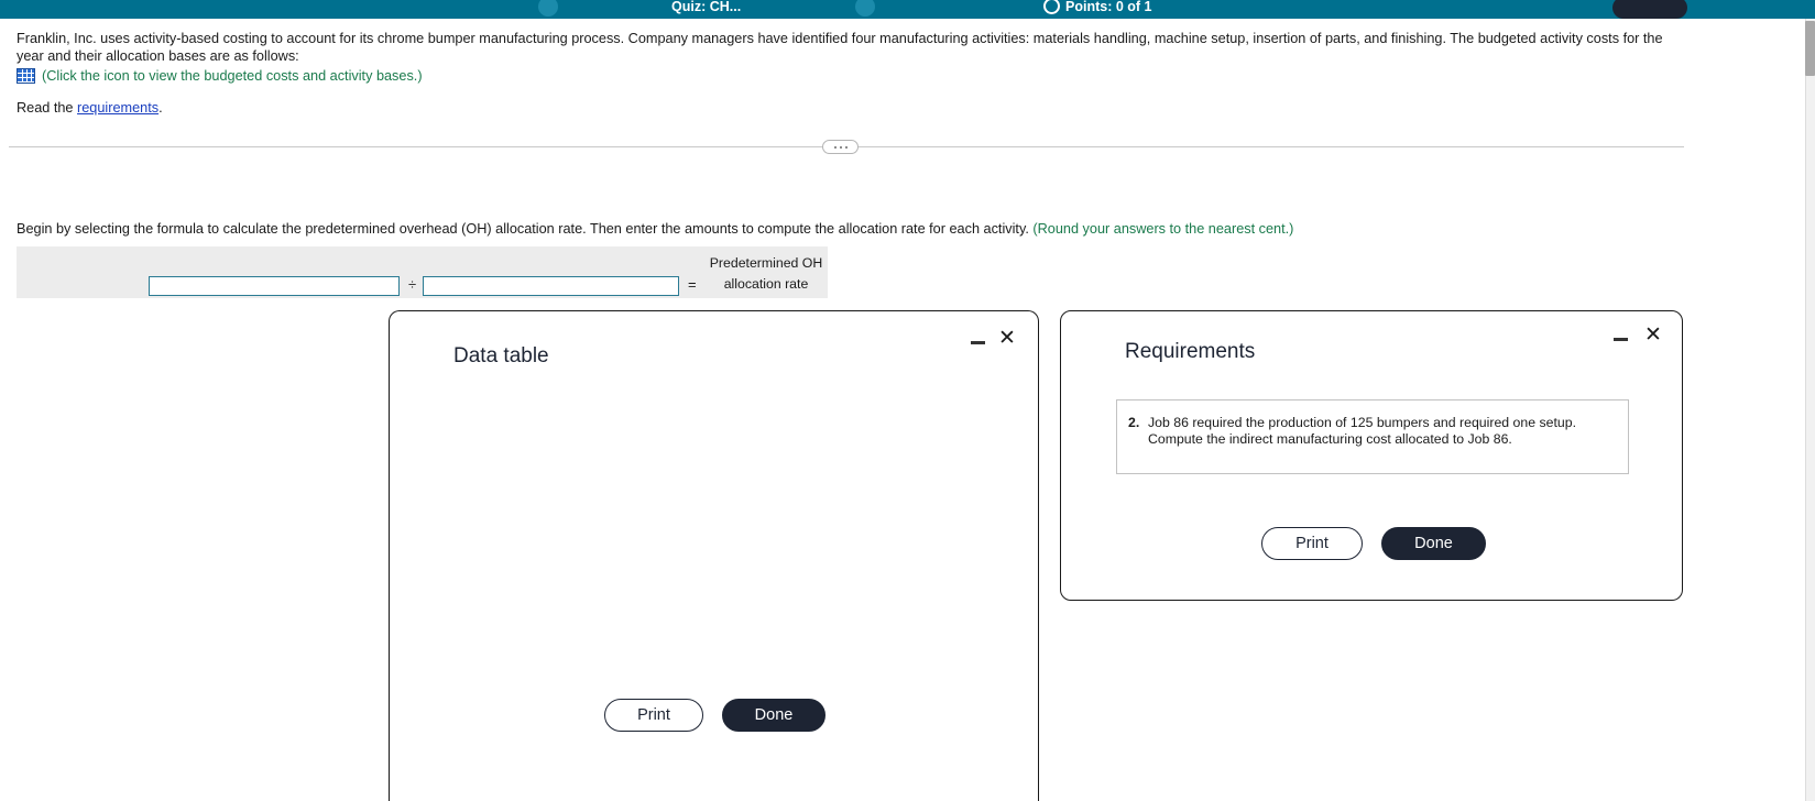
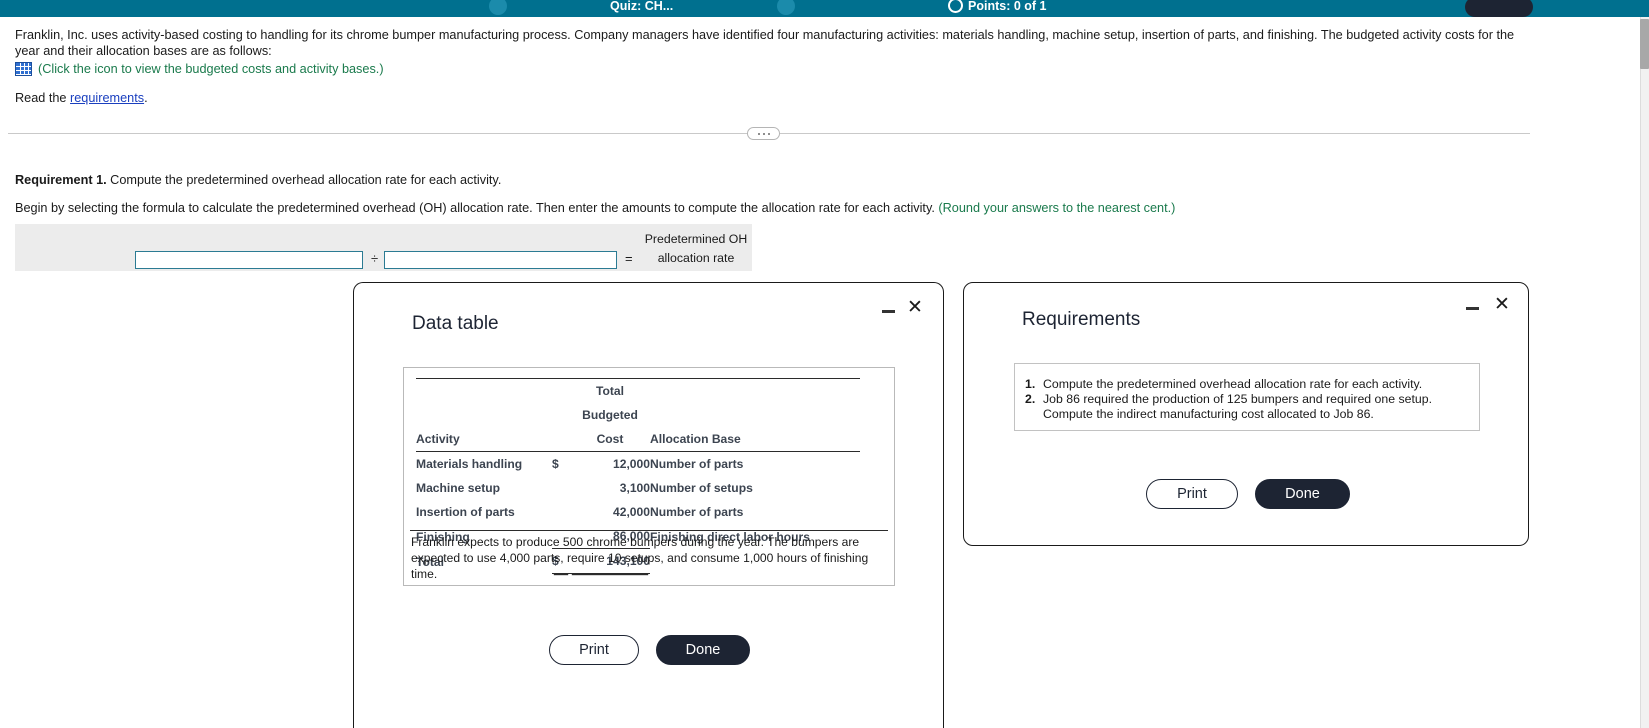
  Quiz: CH...
  Points: 0 of 1
- Franklin, Inc. uses activity-based costing to account for its chrome bumper manufacturing process. Company managers have identified four manufacturing activities: materials handling, machine setup, insertion of parts, and finishing. The budgeted activity costs for the year and their allocation bases are as follows:
+ Franklin, Inc. uses activity-based costing to handling for its chrome bumper manufacturing process. Company managers have identified four manufacturing activities: materials handling, machine setup, insertion of parts, and finishing. The budgeted activity costs for the year and their allocation bases are as follows:
  (Click the icon to view the budgeted costs and activity bases.)
  Read the requirements.
+ Requirement 1. Compute the predetermined overhead allocation rate for each activity.
  Begin by selecting the formula to calculate the predetermined overhead (OH) allocation rate. Then enter the amounts to compute the allocation rate for each activity. (Round your answers to the nearest cent.)
  ÷
  =
  Predetermined OH
  allocation rate
  Data table
  ✕
+ 		Total Budgeted
+ Activity		Cost	Allocation Base
+ Materials handling	$	12,000	Number of parts
+ Machine setup		3,100	Number of setups
+ Insertion of parts		42,000	Number of parts
+ Finishing		86,000	Finishing direct labor hours
+ Total	$	143,100
+ Franklin expects to produce 500 chrome bumpers during the year. The bumpers are expected to use 4,000 parts, require 10 setups, and consume 1,000 hours of finishing time.
  Print
  Done
  Requirements
  ✕
+ 1.
+ Compute the predetermined overhead allocation rate for each activity.
  2.
  Job 86 required the production of 125 bumpers and required one setup. Compute the indirect manufacturing cost allocated to Job 86.
  Print
  Done
